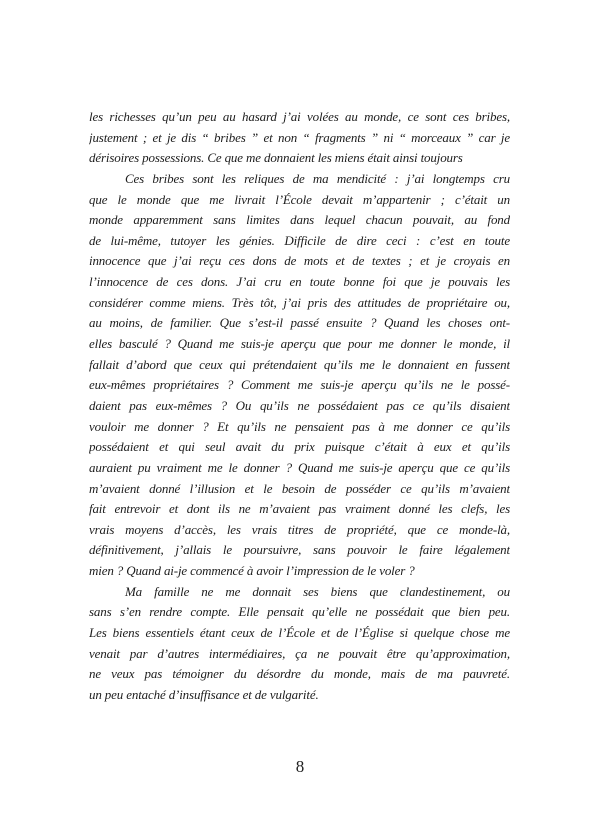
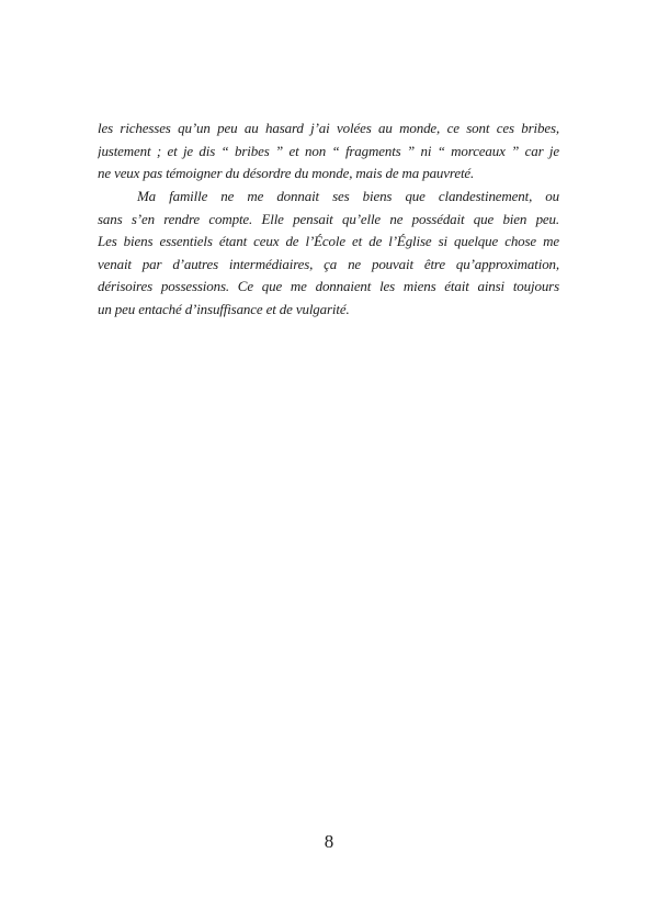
  les richesses qu’un peu au hasard j’ai volées au monde, ce sont ces bribes,
  justement ; et je dis “ bribes ” et non “ fragments ” ni “ morceaux ” car je
- dérisoires possessions. Ce que me donnaient les miens était ainsi toujours
+ ne veux pas témoigner du désordre du monde, mais de ma pauvreté.
- Ces bribes sont les reliques de ma mendicité : j’ai longtemps cru
- que le monde que me livrait l’École devait m’appartenir ; c’était un
- monde apparemment sans limites dans lequel chacun pouvait, au fond
- de lui-même, tutoyer les génies. Difficile de dire ceci : c’est en toute
- innocence que j’ai reçu ces dons de mots et de textes ; et je croyais en
- l’innocence de ces dons. J’ai cru en toute bonne foi que je pouvais les
- considérer comme miens. Très tôt, j’ai pris des attitudes de propriétaire ou,
- au moins, de familier. Que s’est-il passé ensuite ? Quand les choses ont-
- elles basculé ? Quand me suis-je aperçu que pour me donner le monde, il
- fallait d’abord que ceux qui prétendaient qu’ils me le donnaient en fussent
- eux-mêmes propriétaires ? Comment me suis-je aperçu qu’ils ne le possé-
- daient pas eux-mêmes ? Ou qu’ils ne possédaient pas ce qu’ils disaient
- vouloir me donner ? Et qu’ils ne pensaient pas à me donner ce qu’ils
- possédaient et qui seul avait du prix puisque c’était à eux et qu’ils
- auraient pu vraiment me le donner ? Quand me suis-je aperçu que ce qu’ils
- m’avaient donné l’illusion et le besoin de posséder ce qu’ils m’avaient
- fait entrevoir et dont ils ne m’avaient pas vraiment donné les clefs, les
- vrais moyens d’accès, les vrais titres de propriété, que ce monde-là,
- définitivement, j’allais le poursuivre, sans pouvoir le faire légalement
- mien ? Quand ai-je commencé à avoir l’impression de le voler ?
  Ma famille ne me donnait ses biens que clandestinement, ou
  sans s’en rendre compte. Elle pensait qu’elle ne possédait que bien peu.
  Les biens essentiels étant ceux de l’École et de l’Église si quelque chose me
  venait par d’autres intermédiaires, ça ne pouvait être qu’approximation,
- ne veux pas témoigner du désordre du monde, mais de ma pauvreté.
+ dérisoires possessions. Ce que me donnaient les miens était ainsi toujours
  un peu entaché d’insuffisance et de vulgarité.
  8
